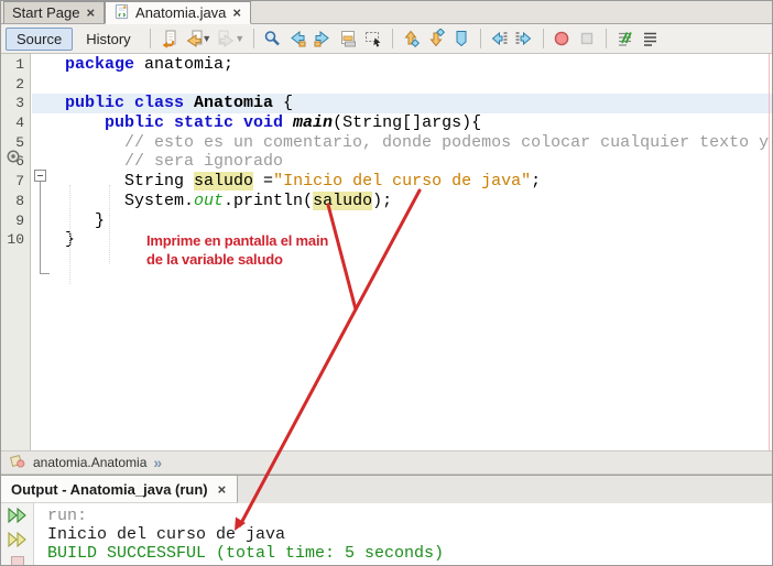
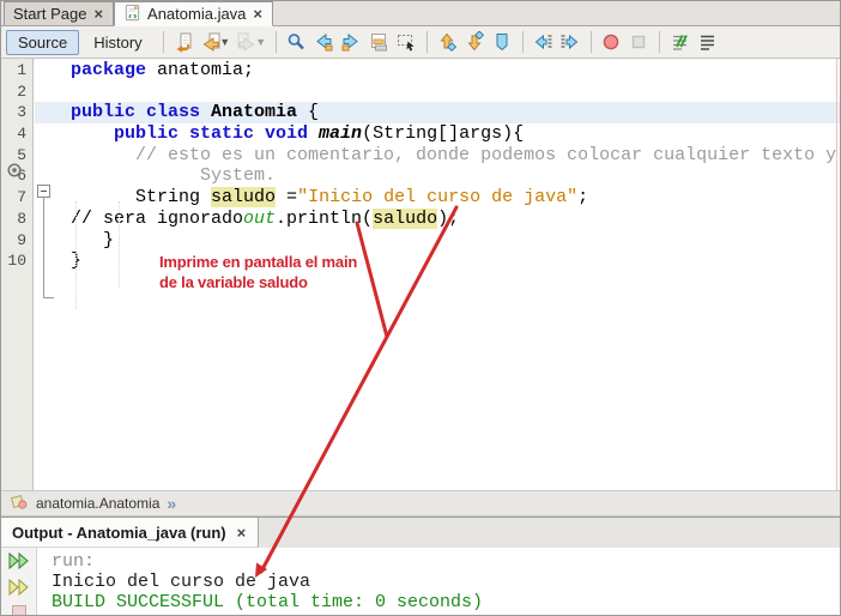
  Start Page
  ×
  Anatomia.java
  ×
  Source
  History
  ▼
  ▼
  1
  2
  3
  4
  5
  6
  7
  8
  9
  10
  package anatomia;
  public class Anatomia {
  public static void main(String[]args){
  // esto es un comentario, donde podemos colocar cualquier texto y
- // sera ignorado
+ System.
  String saludo ="Inicio del curso de java";
- System.out.println(saludo);
+ // sera ignoradoout.println(saludo);
  }
  }
  Imprime en pantalla el main
  de la variable saludo
  anatomia.Anatomia
  »
  Output - Anatomia_java (run)
  ×
  run:
  Inicio del curso de java
- BUILD SUCCESSFUL (total time: 5 seconds)
+ BUILD SUCCESSFUL (total time: 0 seconds)
